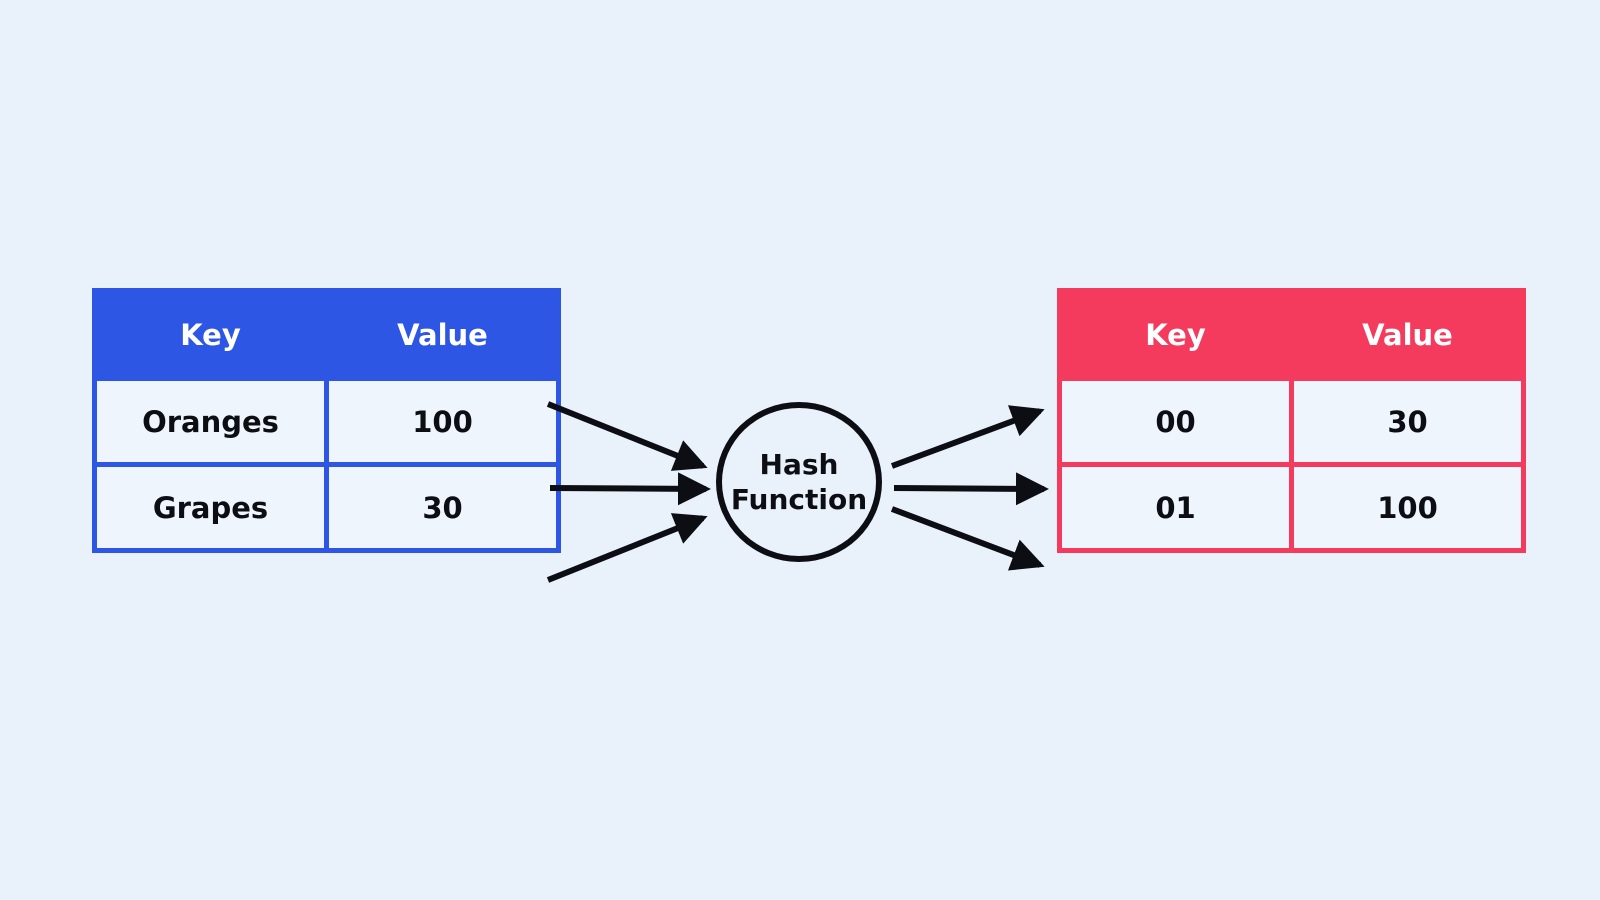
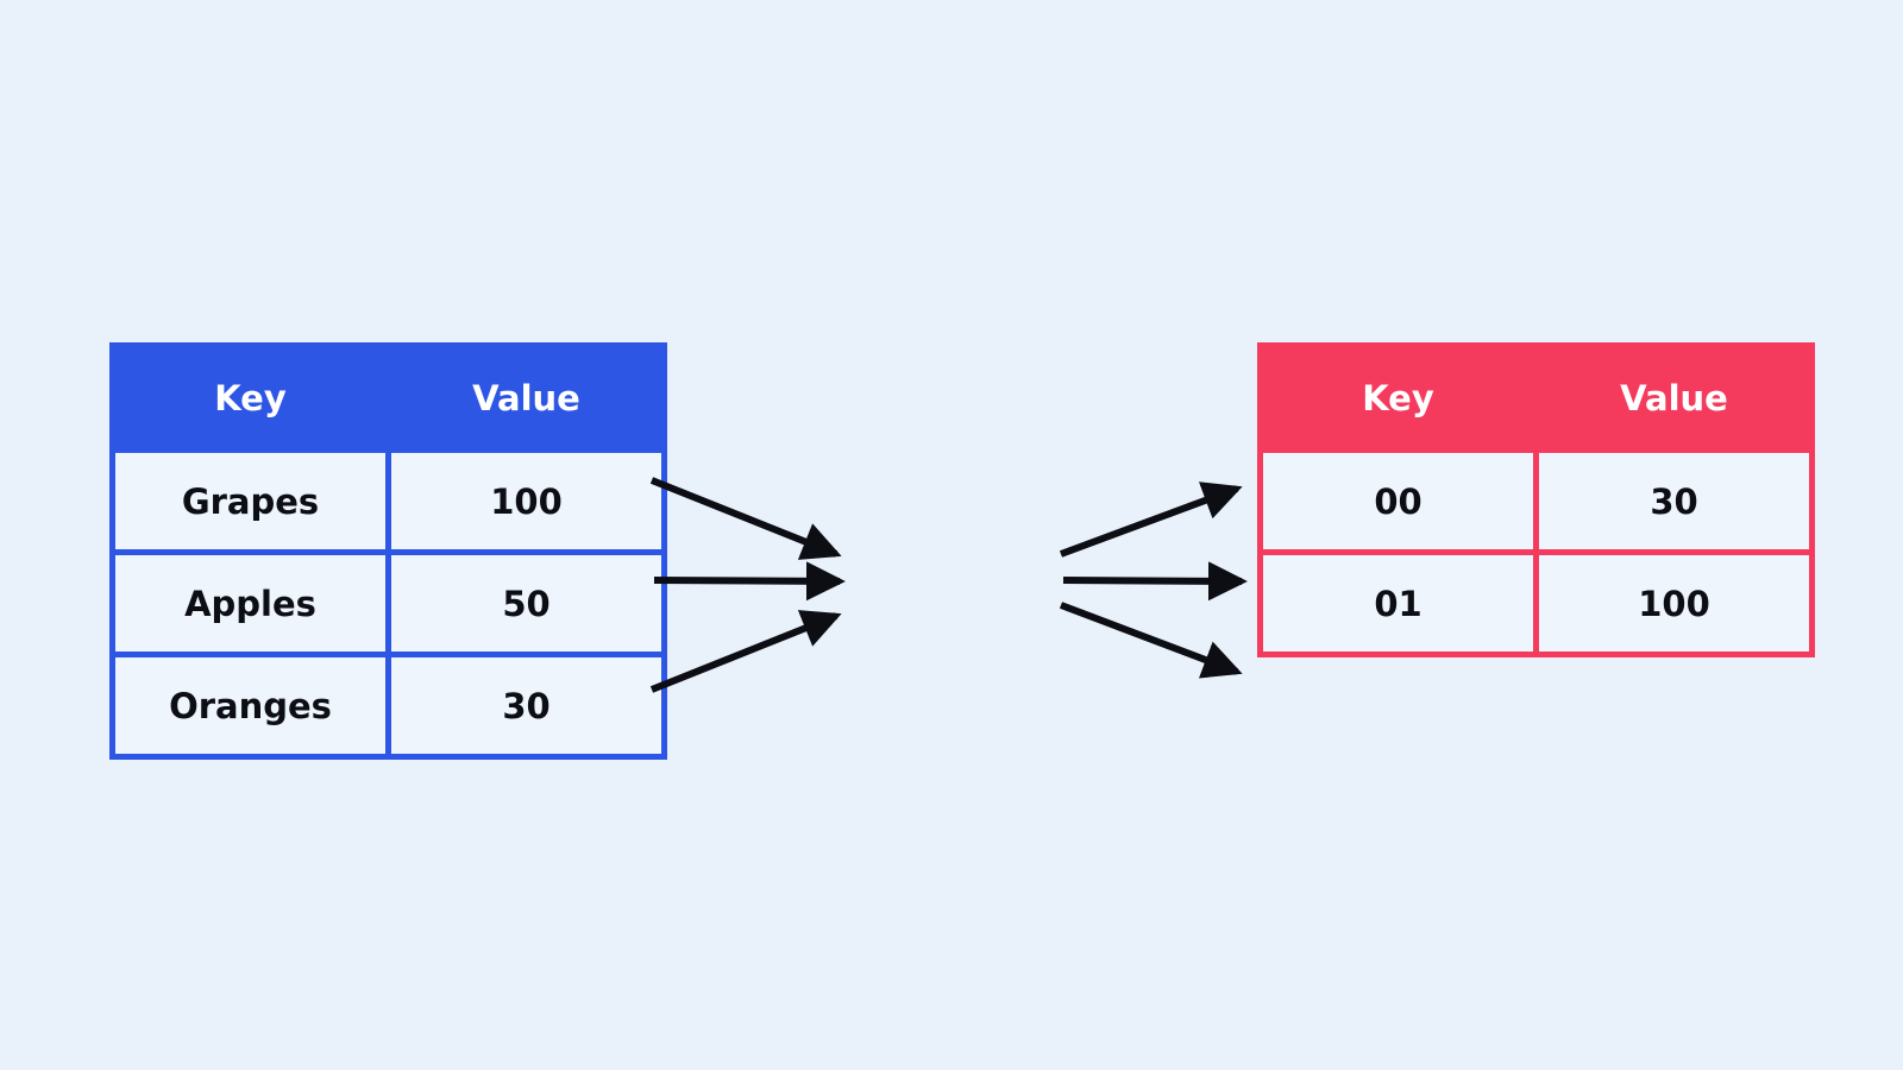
  Key	Value
- Oranges	100
+ Grapes	100
+ Apples	50
- Grapes	30
+ Oranges	30
- Hash
- Function
  Key	Value
  00	30
  01	100
